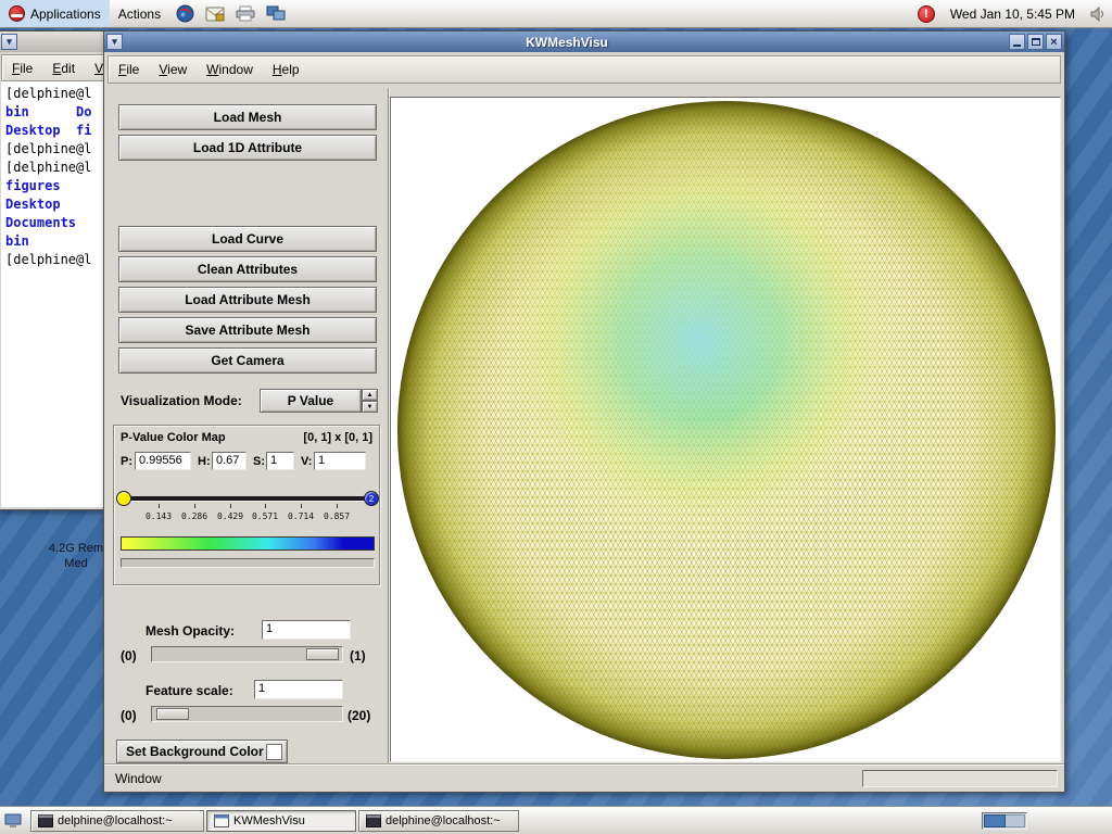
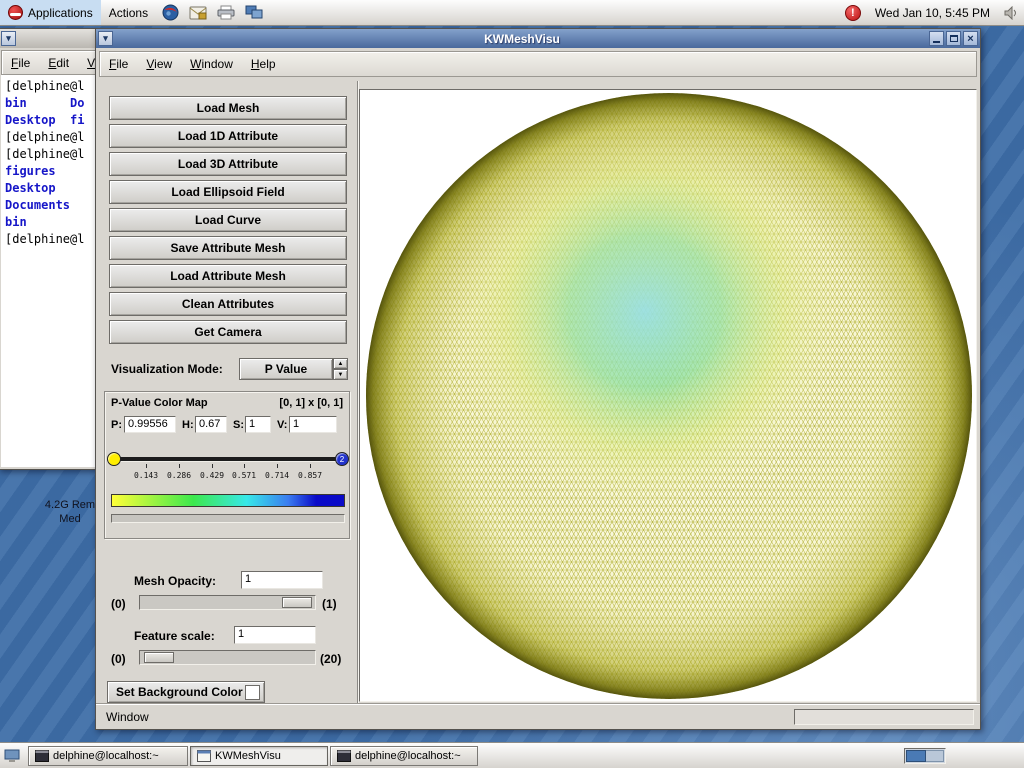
  Applications
  Actions
  !
  Wed Jan 10, 5:45 PM
  ▾
  File
  Edit
  V
  [delphine@l
  bin Do
  Desktop fi
  [delphine@l
  [delphine@l
  figures
  Desktop
  Documents
  bin
  [delphine@l
  4.2G Rem
  Med
  ▾
  KWMeshVisu
  ×
  File
  View
  Window
  Help
  Load Mesh
  Load 1D Attribute
+ Load 3D Attribute
+ Load Ellipsoid Field
  Load Curve
- Clean Attributes
+ Save Attribute Mesh
  Load Attribute Mesh
- Save Attribute Mesh
+ Clean Attributes
  Get Camera
  Visualization Mode:
  P Value
  P-Value Color Map
  [0, 1] x [0, 1]
  P:
  0.99556
  H:
  0.67
  S:
  1
  V:
  1
  0.143
  0.286
  0.429
  0.571
  0.714
  0.857
  2
  Mesh Opacity:
  1
  (0)
  (1)
  Feature scale:
  1
  (0)
  (20)
  Set Background Color
  Window
  delphine@localhost:~
  KWMeshVisu
  delphine@localhost:~
